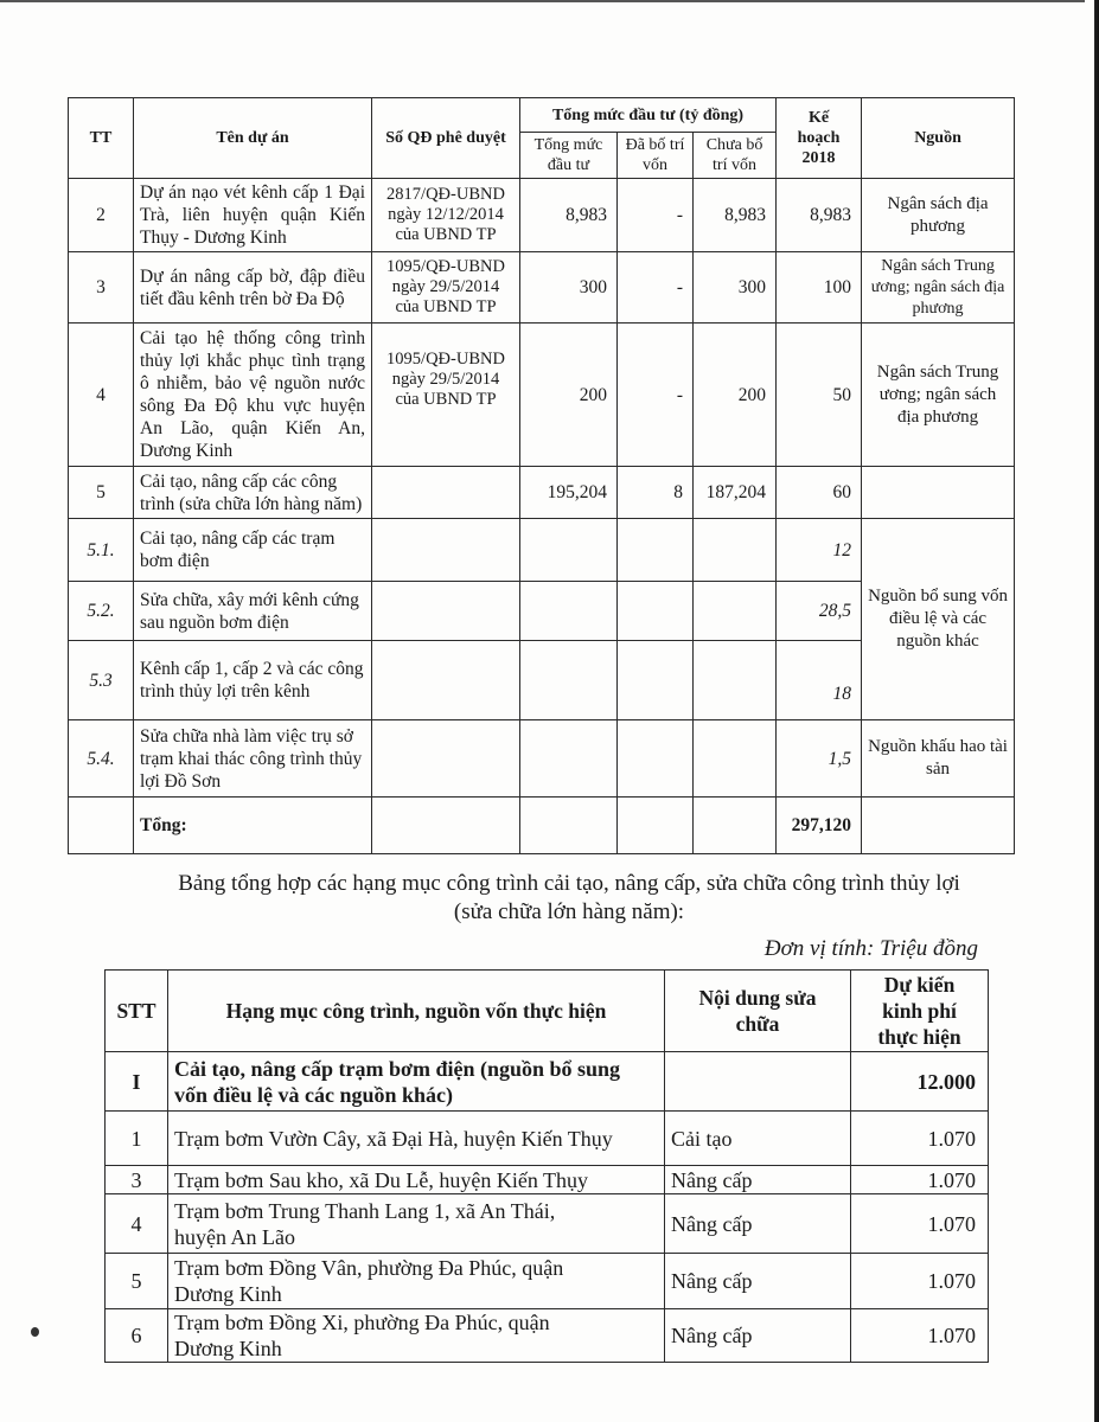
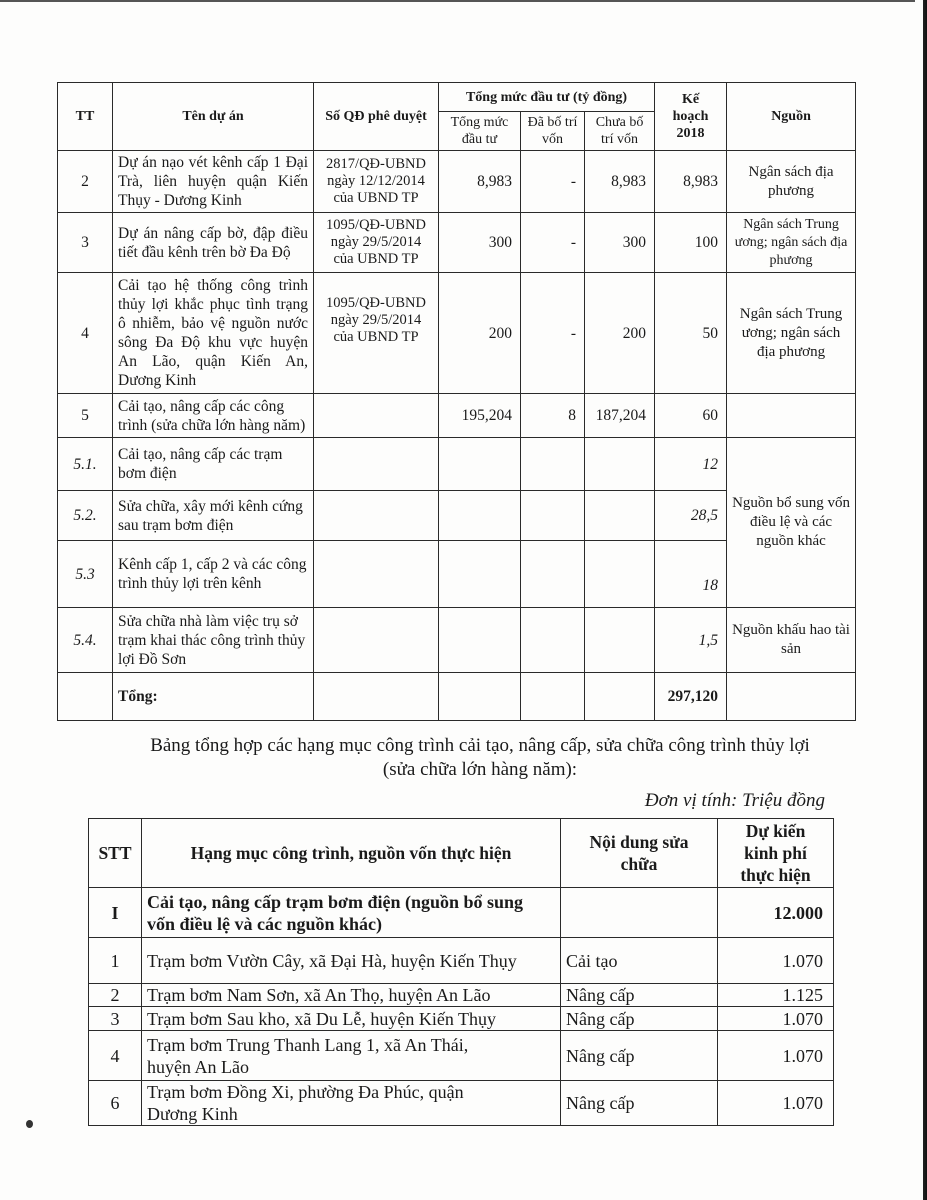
  TT	Tên dự án	Số QĐ phê duyệt	Tổng mức đầu tư (tỷ đồng)	Kế hoạch 2018	Nguồn
  Tổng mức đầu tư	Đã bố trí vốn	Chưa bố trí vốn
  2	Dự án nạo vét kênh cấp 1 Đại Trà, liên huyện quận Kiến Thụy - Dương Kinh	2817/QĐ-UBND ngày 12/12/2014 của UBND TP	8,983	-	8,983	8,983	Ngân sách địa phương
  3	Dự án nâng cấp bờ, đập điều tiết đầu kênh trên bờ Đa Độ	1095/QĐ-UBND ngày 29/5/2014 của UBND TP	300	-	300	100	Ngân sách Trung ương; ngân sách địa phương
  4	Cải tạo hệ thống công trình thủy lợi khắc phục tình trạng ô nhiễm, bảo vệ nguồn nước sông Đa Độ khu vực huyện An Lão, quận Kiến An, Dương Kinh	1095/QĐ-UBND ngày 29/5/2014 của UBND TP	200	-	200	50	Ngân sách Trung ương; ngân sách địa phương
  5	Cải tạo, nâng cấp các công trình (sửa chữa lớn hàng năm)		195,204	8	187,204	60
  5.1.	Cải tạo, nâng cấp các trạm bơm điện					12	Nguồn bổ sung vốn điều lệ và các nguồn khác
- 5.2.	Sửa chữa, xây mới kênh cứng sau nguồn bơm điện					28,5
+ 5.2.	Sửa chữa, xây mới kênh cứng sau trạm bơm điện					28,5
  5.3	Kênh cấp 1, cấp 2 và các công trình thủy lợi trên kênh					18
  5.4.	Sửa chữa nhà làm việc trụ sở trạm khai thác công trình thủy lợi Đồ Sơn					1,5	Nguồn khấu hao tài sản
  	Tổng:					297,120
  Bảng tổng hợp các hạng mục công trình cải tạo, nâng cấp, sửa chữa công trình thủy lợi (sửa chữa lớn hàng năm):
  Đơn vị tính: Triệu đồng
  STT	Hạng mục công trình, nguồn vốn thực hiện	Nội dung sửa chữa	Dự kiến kinh phí thực hiện
  I	Cải tạo, nâng cấp trạm bơm điện (nguồn bổ sung vốn điều lệ và các nguồn khác)		12.000
  1	Trạm bơm Vườn Cây, xã Đại Hà, huyện Kiến Thụy	Cải tạo	1.070
+ 2	Trạm bơm Nam Sơn, xã An Thọ, huyện An Lão	Nâng cấp	1.125
  3	Trạm bơm Sau kho, xã Du Lễ, huyện Kiến Thụy	Nâng cấp	1.070
  4	Trạm bơm Trung Thanh Lang 1, xã An Thái, huyện An Lão	Nâng cấp	1.070
- 5	Trạm bơm Đồng Vân, phường Đa Phúc, quận Dương Kinh	Nâng cấp	1.070
  6	Trạm bơm Đồng Xi, phường Đa Phúc, quận Dương Kinh	Nâng cấp	1.070
